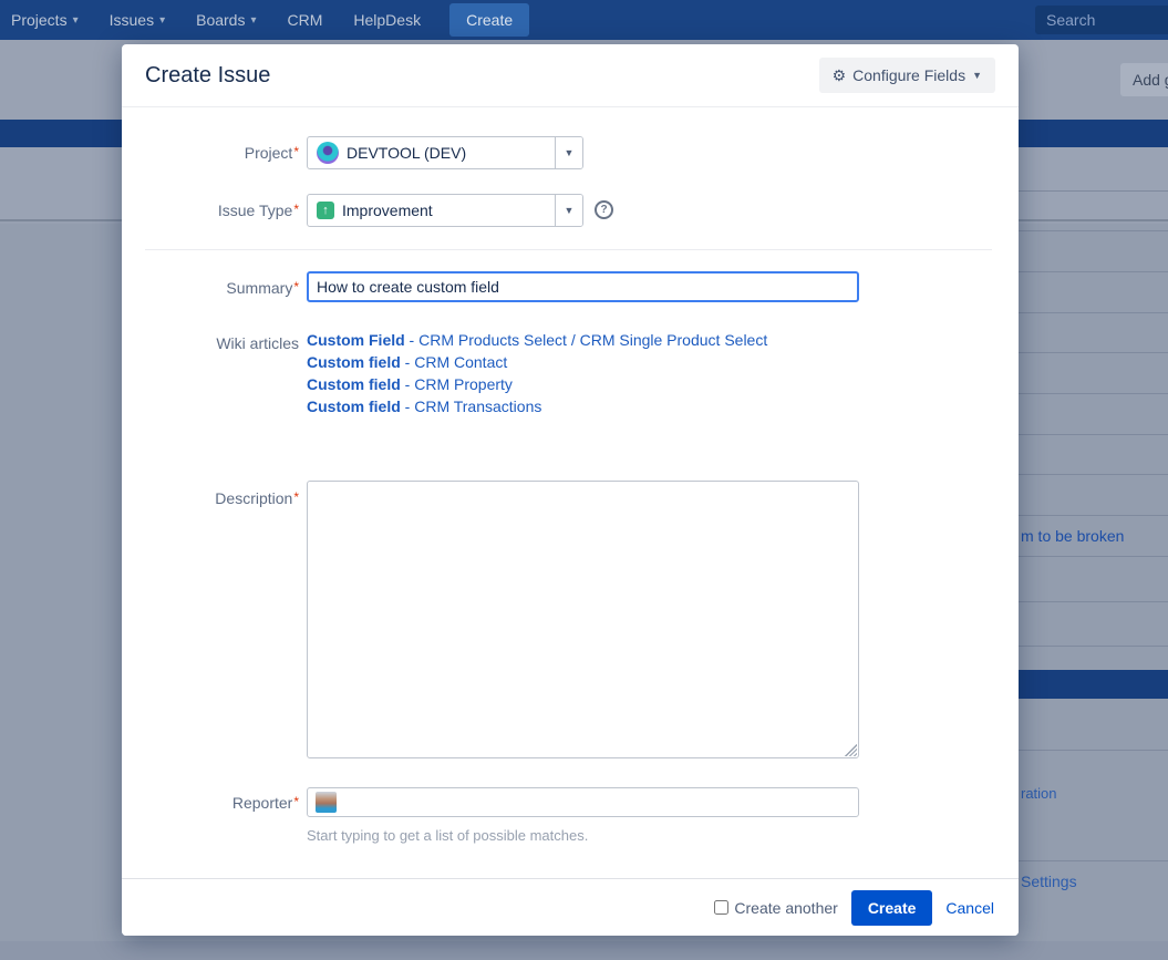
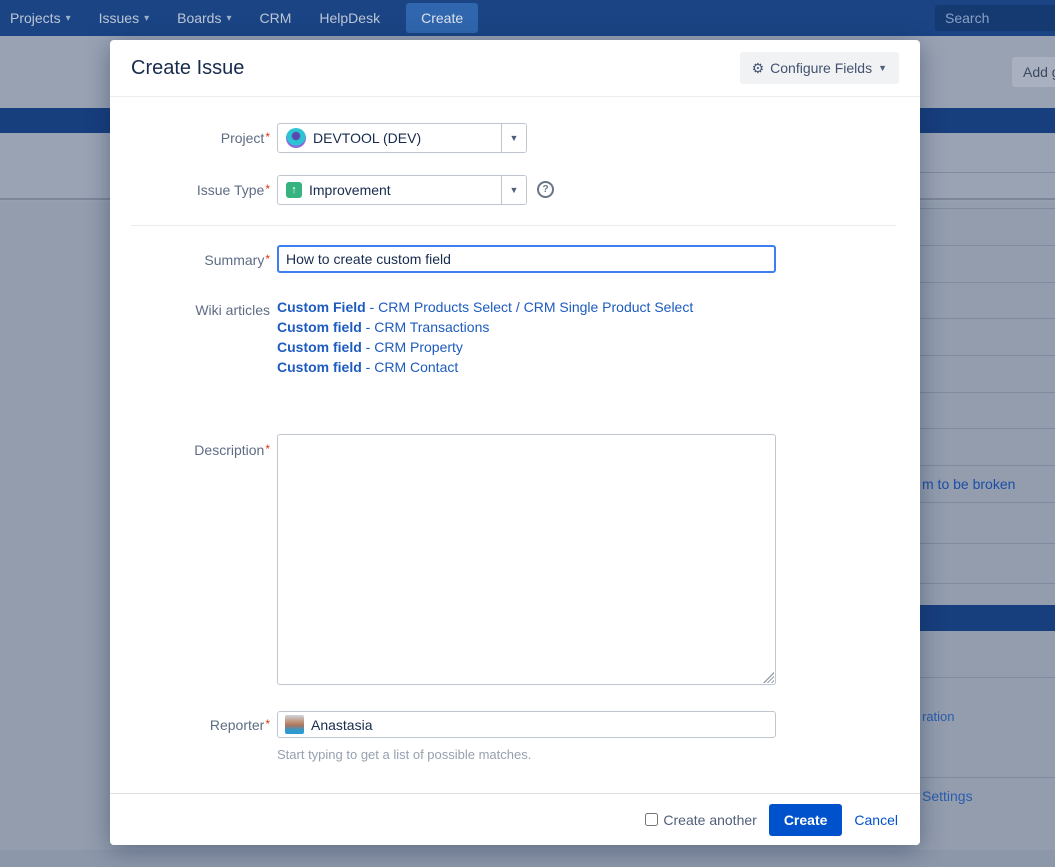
  Projects
  ▾
  Issues
  ▾
  Boards
  ▾
  CRM
  HelpDesk
  Create
  Search
  Add
  m to be broken
  ration
  Settings
  Create Issue
  ⚙
  Configure Fields
  ▼
  Project
  DEVTOOL (DEV)
  ▼
  Issue Type
  ↑
  Improvement
  ▼
  ?
  Summary
  How to create custom field
  Wiki articles
  Custom Field - CRM Products Select / CRM Single Product Select
- Custom field - CRM Contact
+ Custom field - CRM Transactions
  Custom field - CRM Property
- Custom field - CRM Transactions
+ Custom field - CRM Contact
  Description
  Reporter
+ Anastasia
  Start typing to get a list of possible matches.
  Create another
  Create
  Cancel
